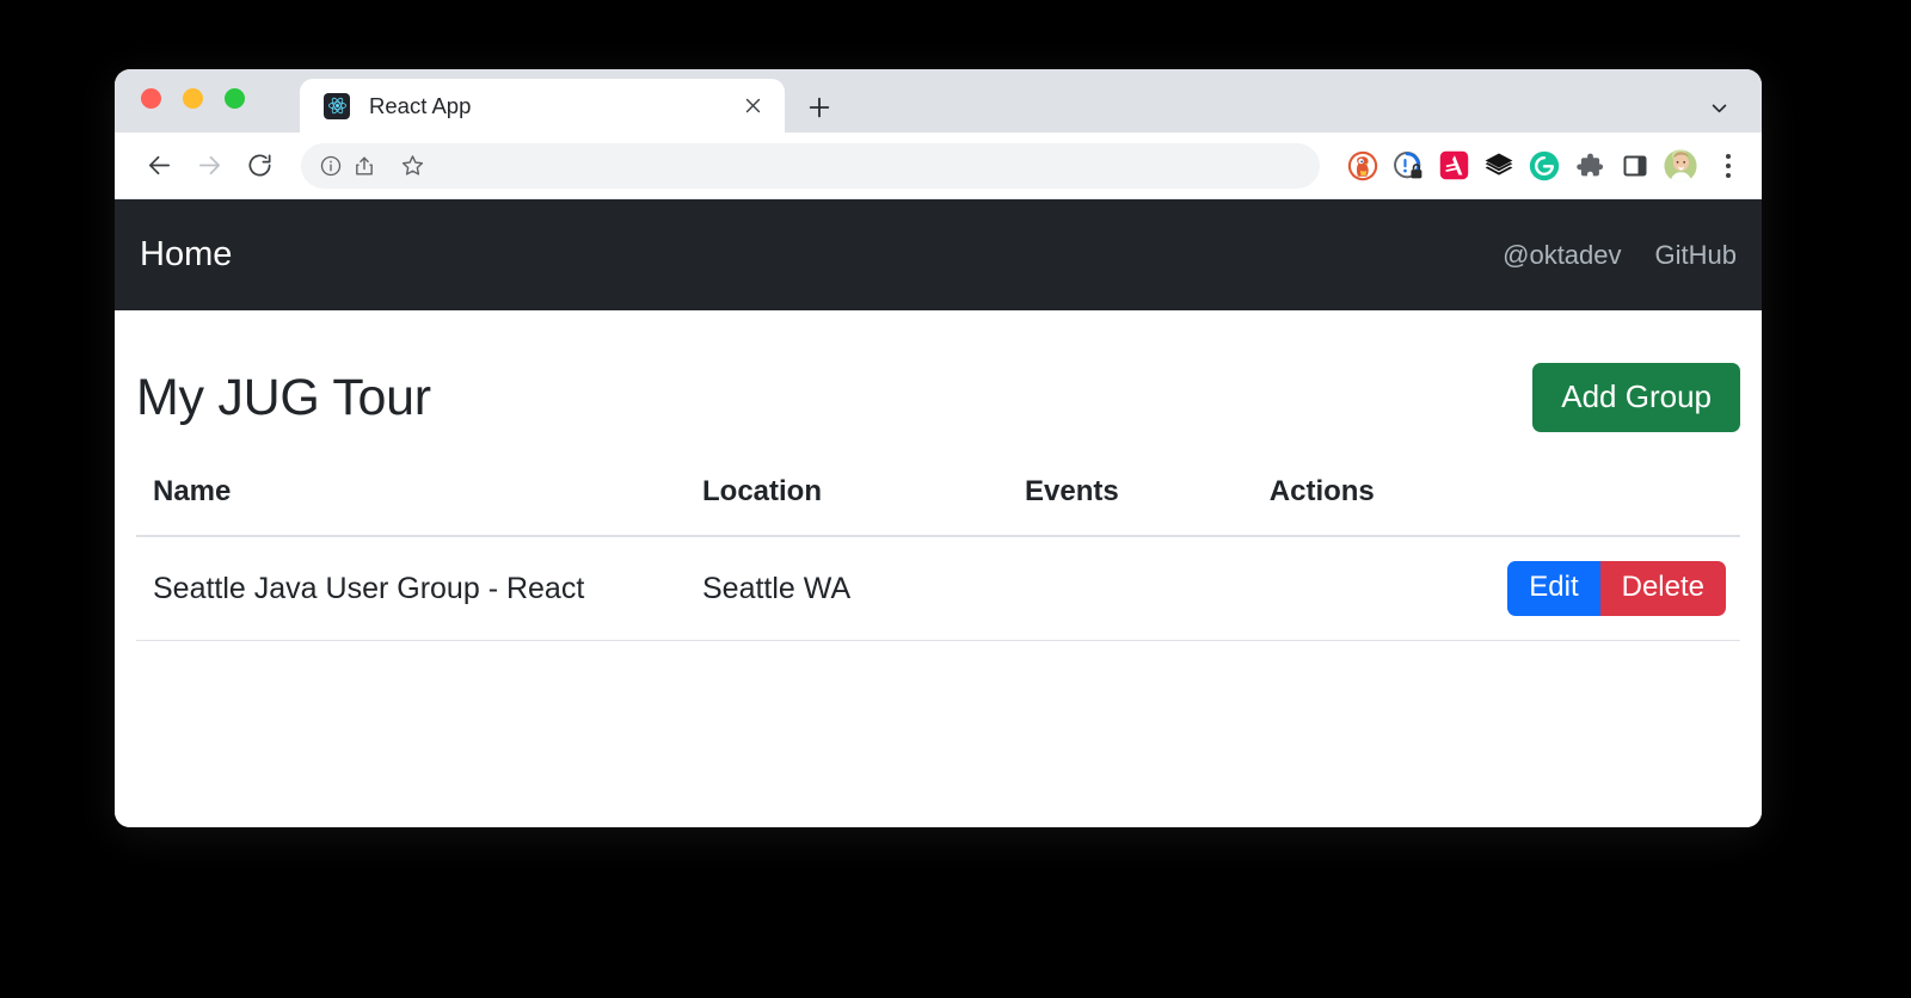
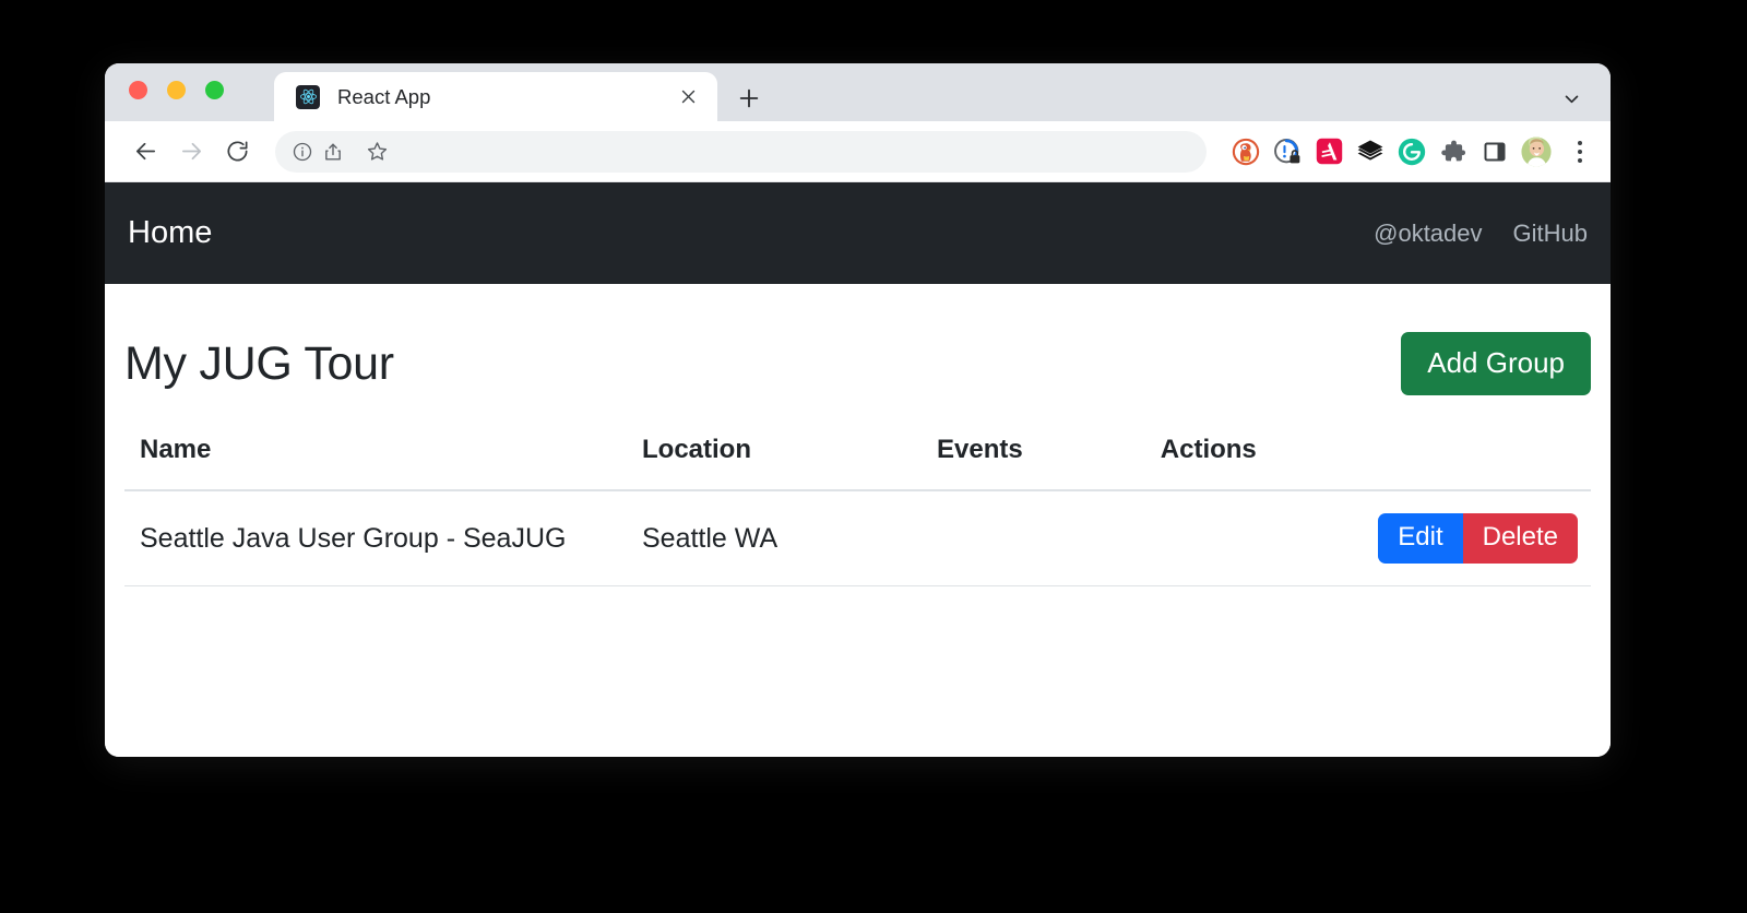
  React App
  Home
  @oktadev
  GitHub
  My JUG Tour
  Add Group
  Name	Location	Events	Actions
- Seattle Java User Group - React	Seattle WA		Edit Delete
+ Seattle Java User Group - SeaJUG	Seattle WA		Edit Delete
